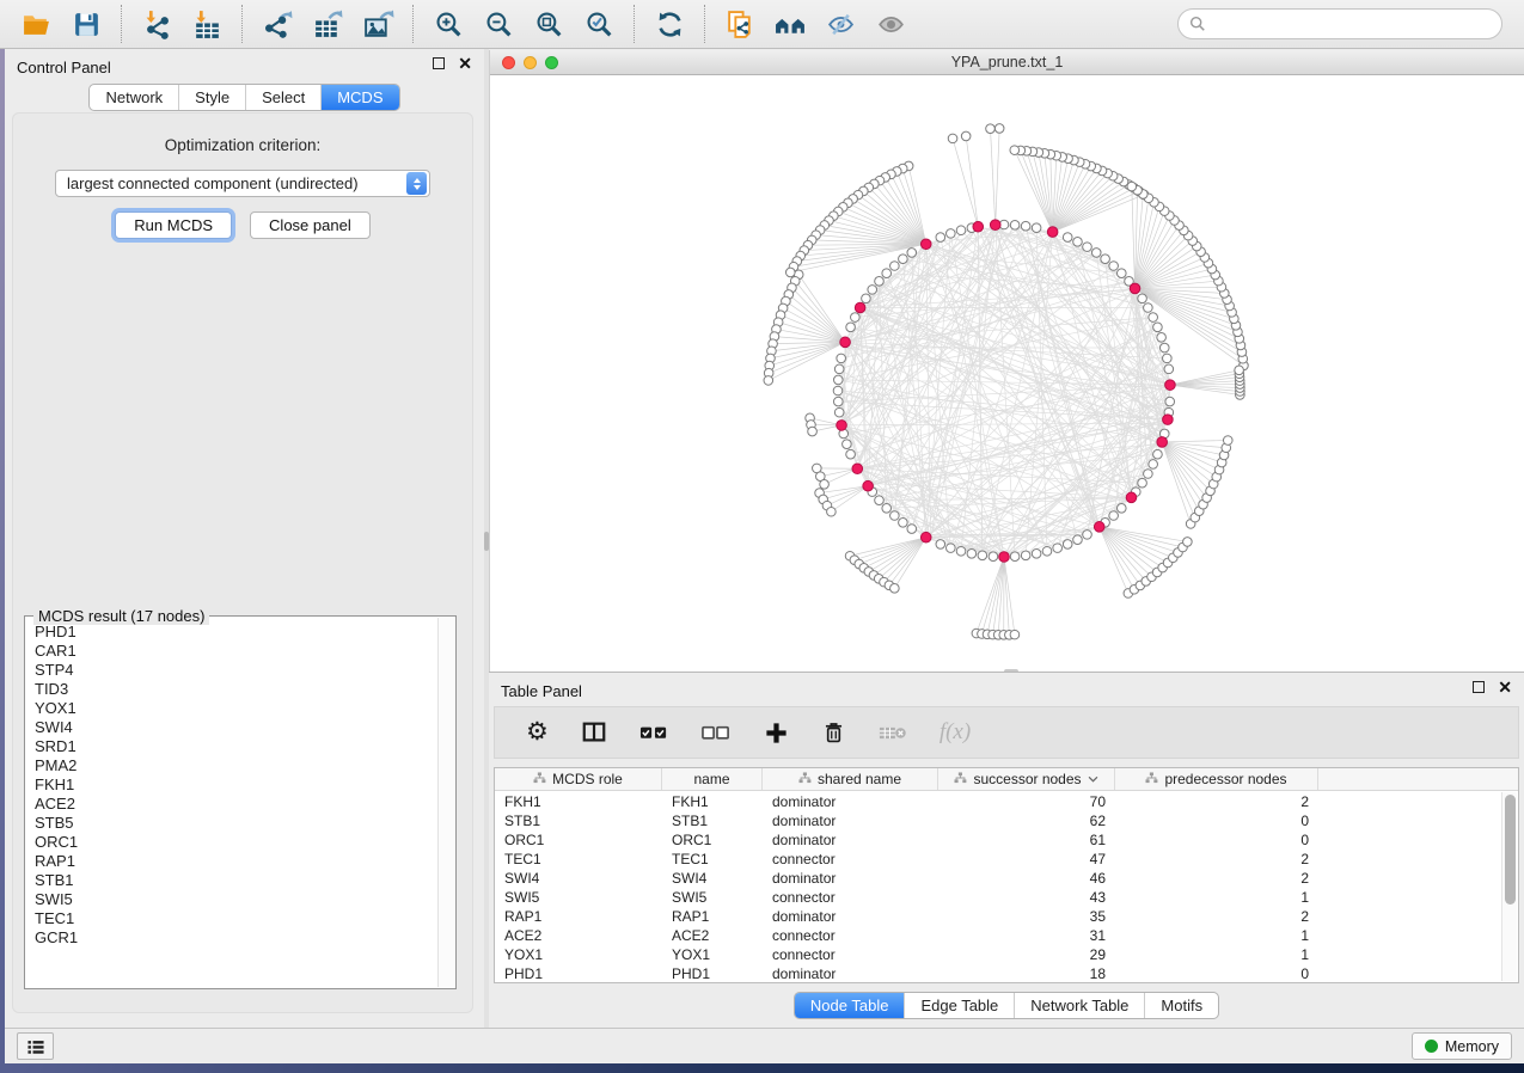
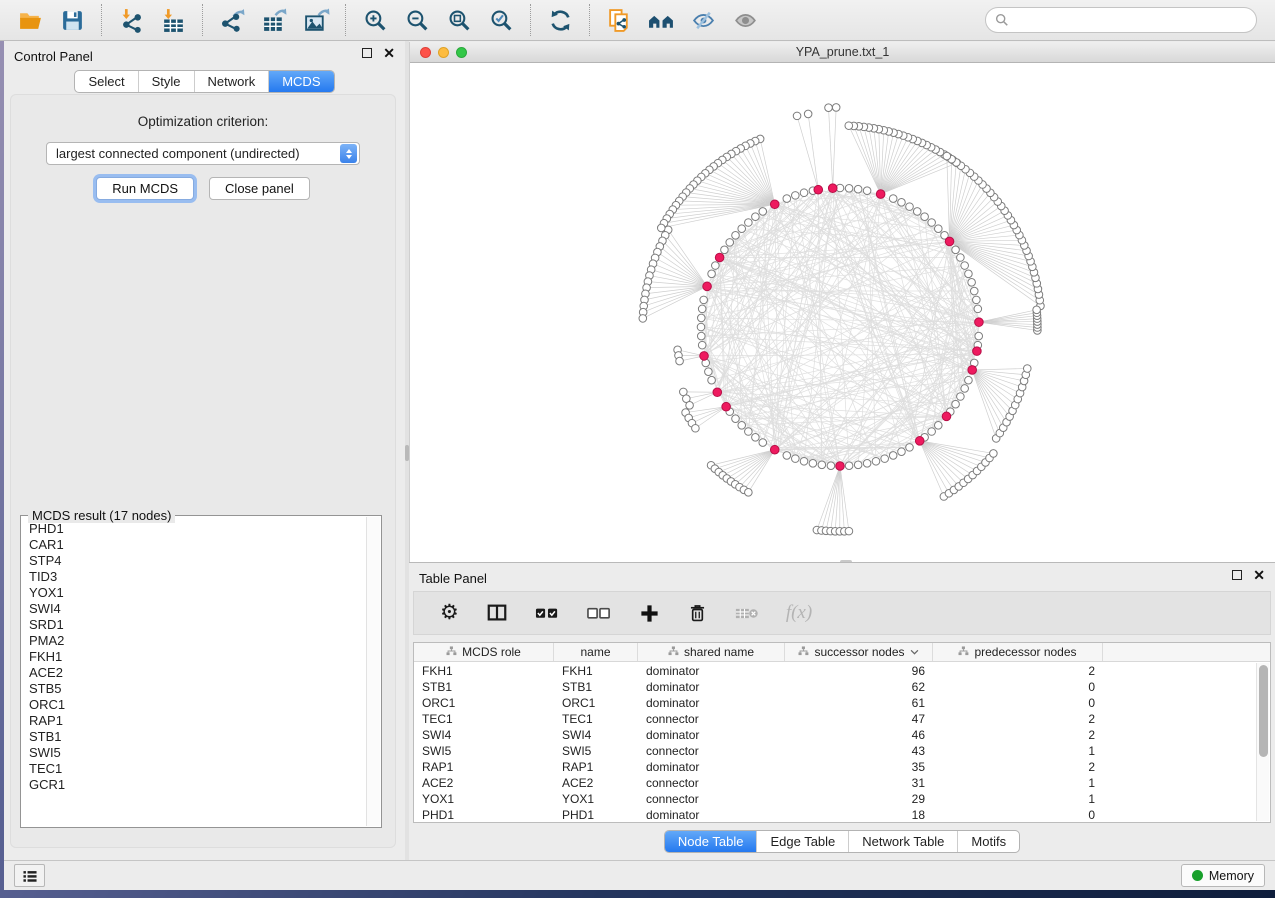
  Control Panel
  ✕
- Network
+ Select
  Style
- Select
+ Network
  MCDS
  Optimization criterion:
  largest connected component (undirected)
  Run MCDS
  Close panel
  MCDS result (17 nodes)
  PHD1
  CAR1
  STP4
  TID3
  YOX1
  SWI4
  SRD1
  PMA2
  FKH1
  ACE2
  STB5
  ORC1
  RAP1
  STB1
  SWI5
  TEC1
  GCR1
  YPA_prune.txt_1
  Table Panel
  ✕
  ⚙
  f(x)
  MCDS role
  name
  shared name
  successor nodes
  predecessor nodes
  FKH1
  FKH1
  dominator
- 70
+ 96
  2
  STB1
  STB1
  dominator
  62
  0
  ORC1
  ORC1
  dominator
  61
  0
  TEC1
  TEC1
  connector
  47
  2
  SWI4
  SWI4
  dominator
  46
  2
  SWI5
  SWI5
  connector
  43
  1
  RAP1
  RAP1
  dominator
  35
  2
  ACE2
  ACE2
  connector
  31
  1
  YOX1
  YOX1
  connector
  29
  1
  PHD1
  PHD1
  dominator
  18
  0
  Node Table
  Edge Table
  Network Table
  Motifs
  Memory
